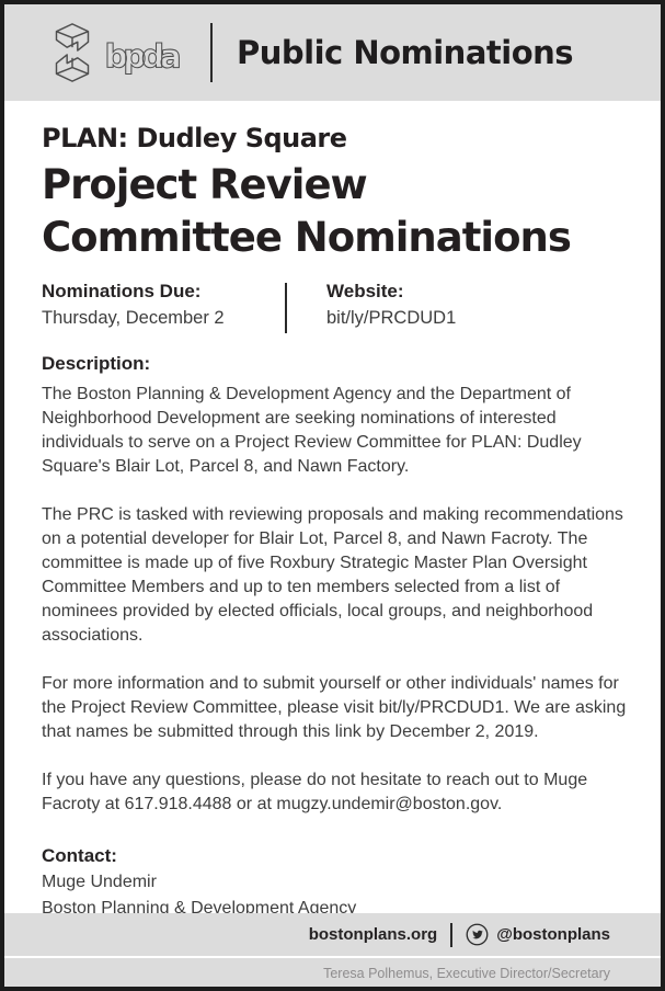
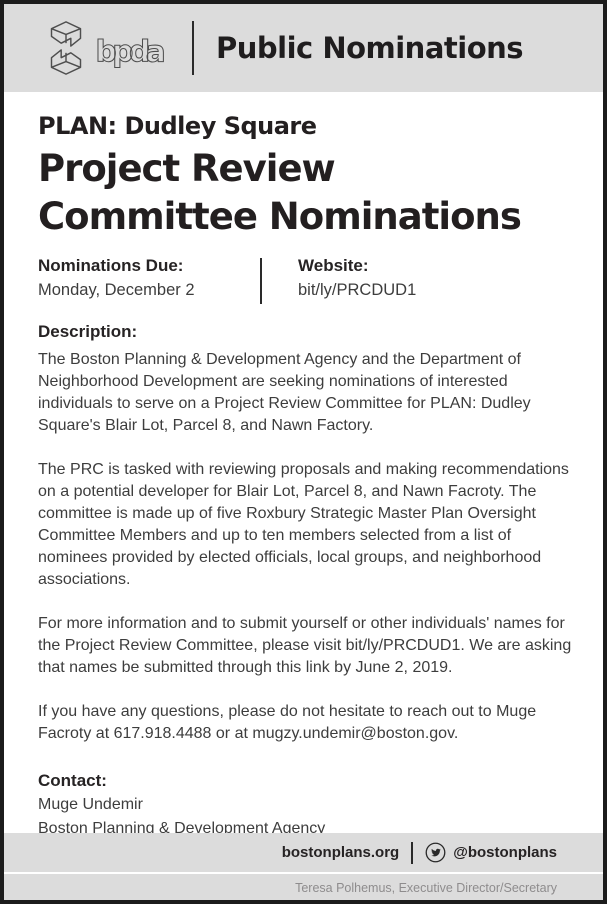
  bpda
  Public Nominations
  PLAN: Dudley Square
  Project Review
  Committee Nominations
  Nominations Due:
- Thursday, December 2
+ Monday, December 2
  Website:
  bit/ly/PRCDUD1
  Description:
  The Boston Planning & Development Agency and the Department of Neighborhood Development are seeking nominations of interested individuals to serve on a Project Review Committee for PLAN: Dudley Square's Blair Lot, Parcel 8, and Nawn Factory.
  The PRC is tasked with reviewing proposals and making recommendations on a potential developer for Blair Lot, Parcel 8, and Nawn Facroty. The committee is made up of five Roxbury Strategic Master Plan Oversight Committee Members and up to ten members selected from a list of nominees provided by elected officials, local groups, and neighborhood associations.
- For more information and to submit yourself or other individuals' names for the Project Review Committee, please visit bit/ly/PRCDUD1. We are asking that names be submitted through this link by December 2, 2019.
+ For more information and to submit yourself or other individuals' names for the Project Review Committee, please visit bit/ly/PRCDUD1. We are asking that names be submitted through this link by June 2, 2019.
  If you have any questions, please do not hesitate to reach out to Muge Facroty at 617.918.4488 or at mugzy.undemir@boston.gov.
  Contact:
  Muge Undemir
  Boston Planning & Development Agency
  bostonplans.org
  @bostonplans
  Teresa Polhemus, Executive Director/Secretary
